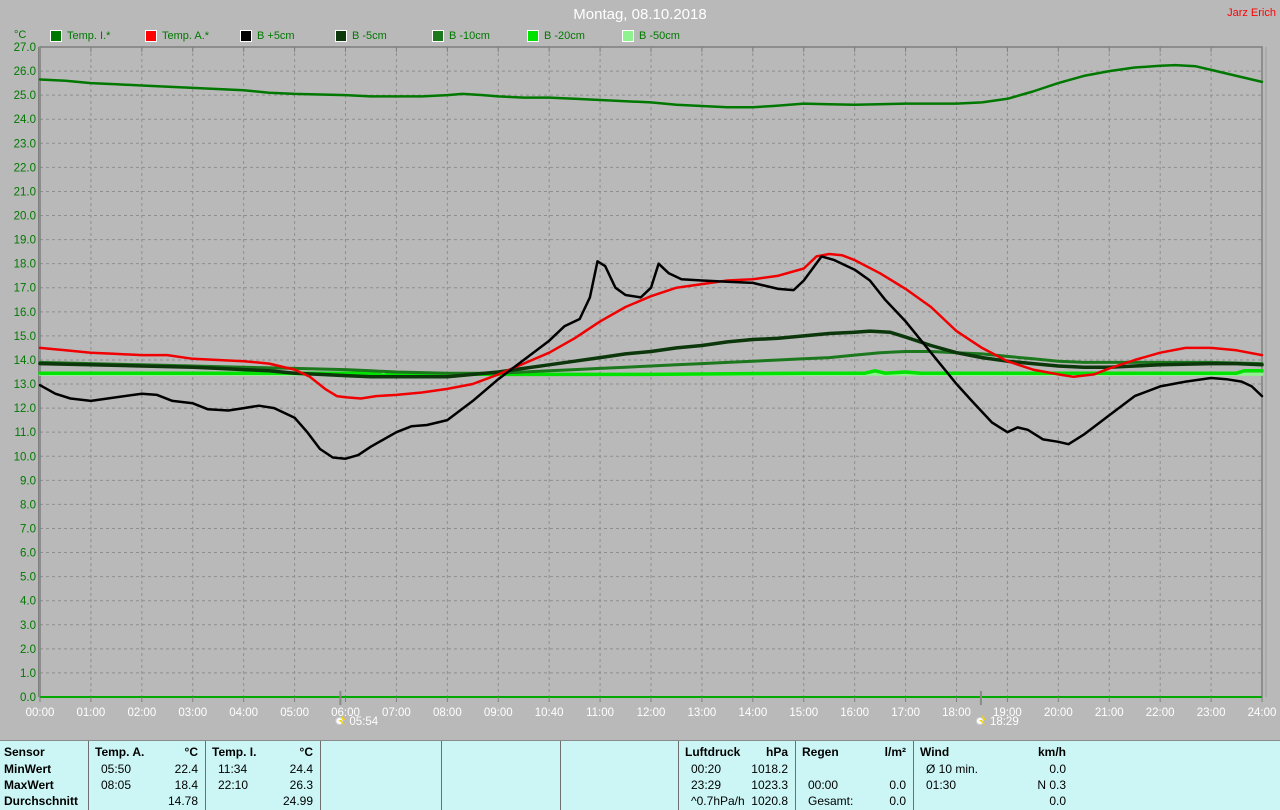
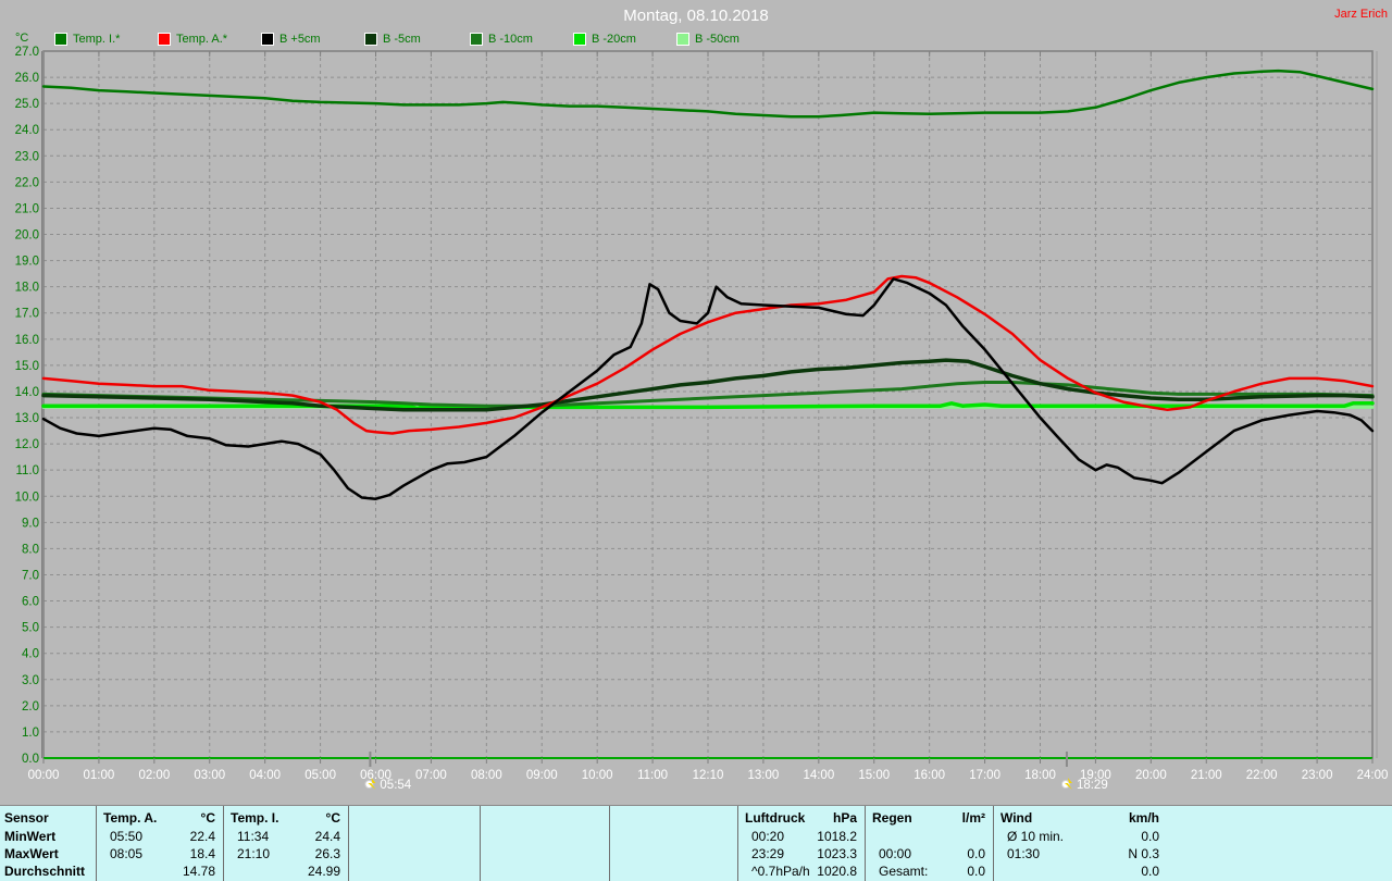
  Montag, 08.10.2018
  Jarz Erich
  °C
  Temp. I.*
  Temp. A.*
  B +5cm
  B -5cm
  B -10cm
  B -20cm
  B -50cm
  0.0
  1.0
  2.0
  3.0
  4.0
  5.0
  6.0
  7.0
  8.0
  9.0
  10.0
  11.0
  12.0
  13.0
  14.0
  15.0
  16.0
  17.0
  18.0
  19.0
  20.0
  21.0
  22.0
  23.0
  24.0
  25.0
  26.0
  27.0
  00:00
  01:00
  02:00
  03:00
  04:00
  05:00
  06:00
  07:00
  08:00
  09:00
- 10:40
+ 10:00
  11:00
- 12:00
+ 12:10
  13:00
  14:00
  15:00
  16:00
  17:00
  18:00
  19:00
  20:00
  21:00
  22:00
  23:00
  24:00
  05:54
  18:29
  Sensor
  MinWert
  MaxWert
  Durchschnitt
  Temp. A.
  °C
  05:50
  22.4
  08:05
  18.4
  14.78
  Temp. I.
  °C
  11:34
  24.4
- 22:10
+ 21:10
  26.3
  24.99
  Luftdruck
  hPa
  00:20
  1018.2
  23:29
  1023.3
  ^0.7hPa/h
  1020.8
  Regen
  l/m²
  00:00
  0.0
  Gesamt:
  0.0
  Wind
  km/h
  Ø 10 min.
  0.0
  01:30
  N 0.3
  0.0
